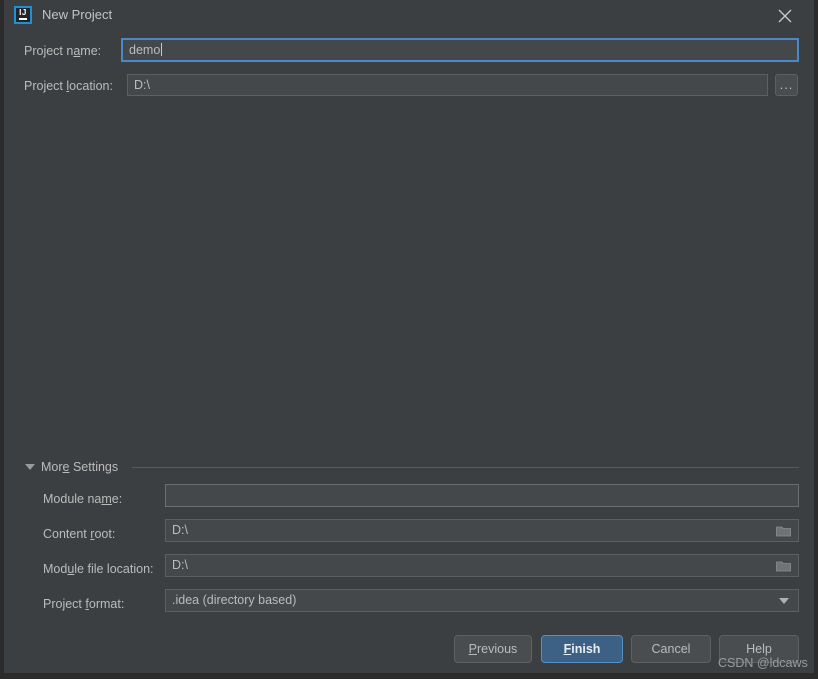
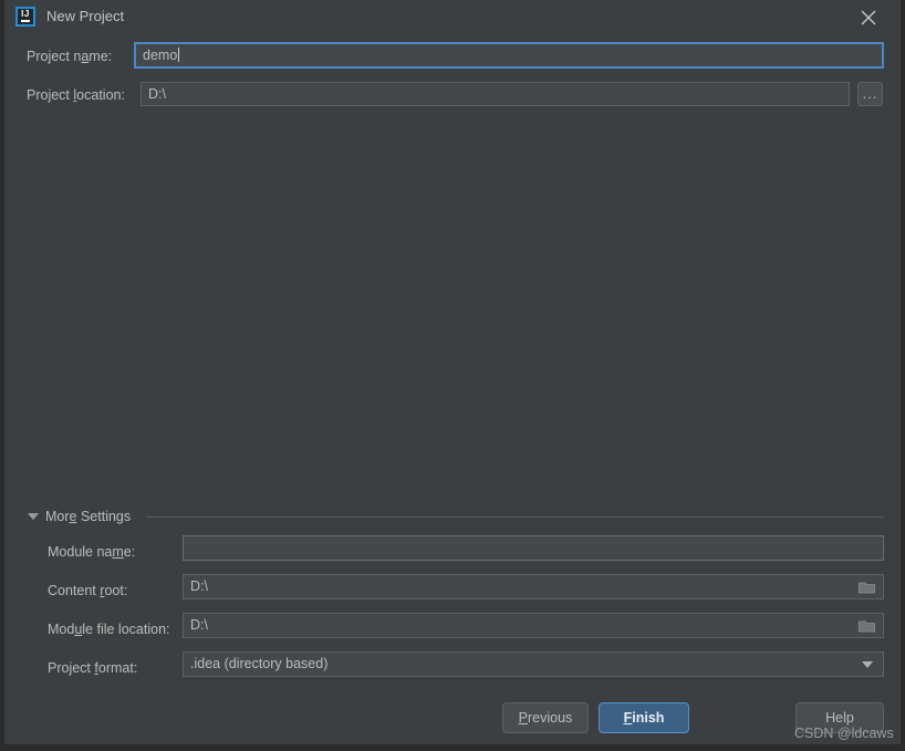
  IJ
  New Project
  Project name:
  demo
  Project location:
  D:\
  ...
  More Settings
  Module name:
  Content root:
  D:\
  Module file location:
  D:\
  Project format:
  .idea (directory based)
  Previous
  Finish
- Cancel
  Help
  CSDN @ldcaws
